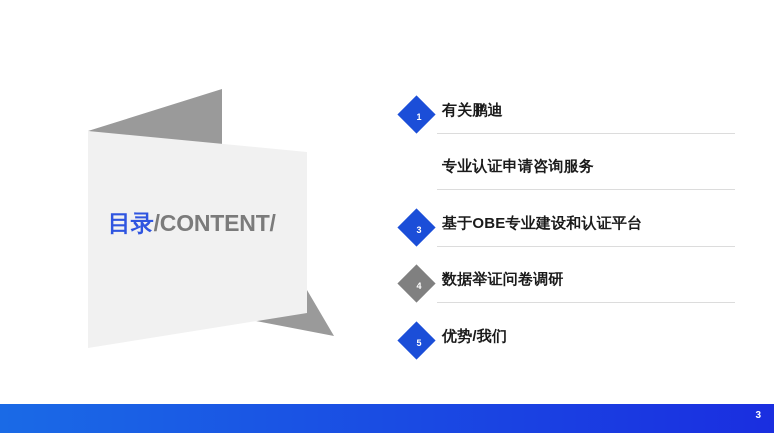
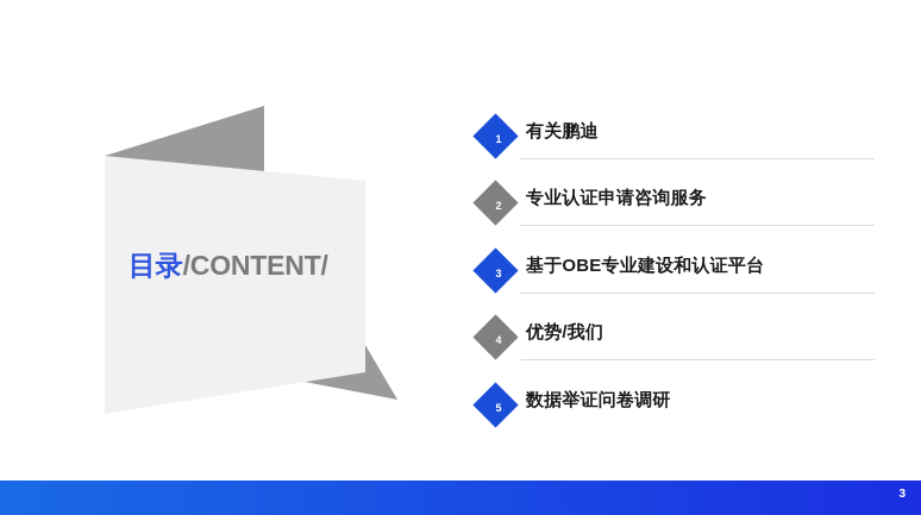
  目录/CONTENT/
  1
  有关鹏迪
+ 2
  专业认证申请咨询服务
  3
  基于OBE专业建设和认证平台
  4
- 数据举证问卷调研
+ 优势/我们
  5
- 优势/我们
+ 数据举证问卷调研
  3
